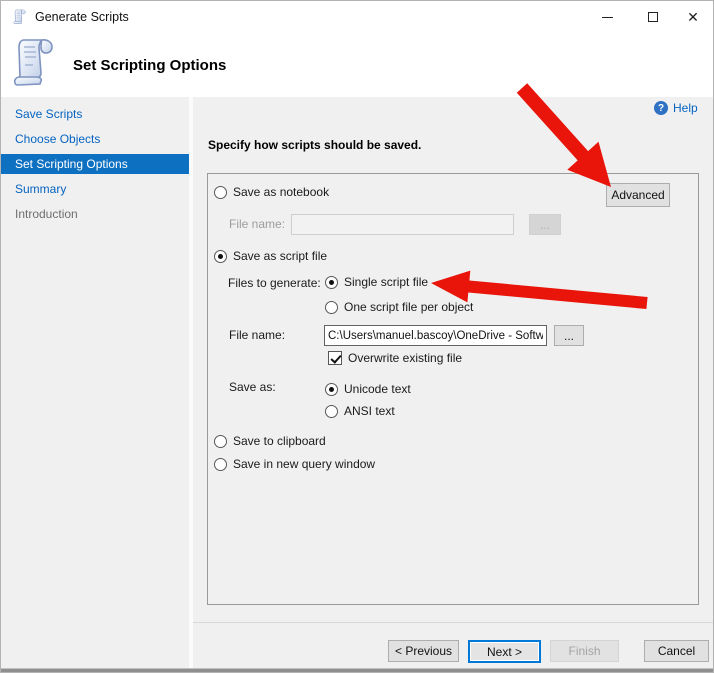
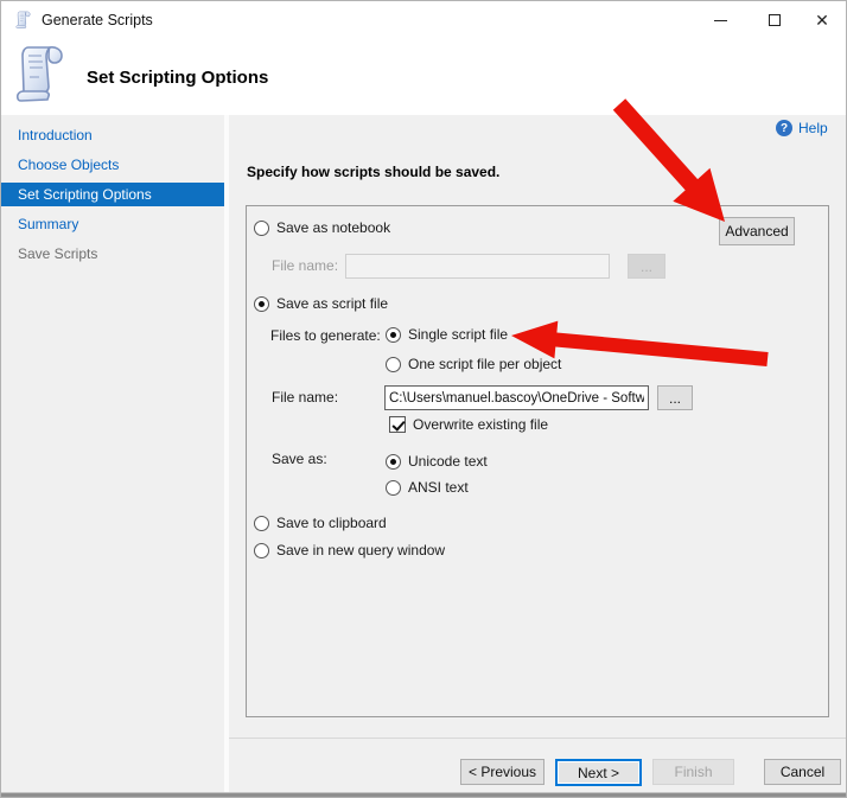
  Generate Scripts
  ✕
  Set Scripting Options
- Save Scripts
+ Introduction
  Choose Objects
  Set Scripting Options
  Summary
- Introduction
+ Save Scripts
  ?
  Help
  Specify how scripts should be saved.
  Save as notebook
  File name:
  ...
  Advanced
  Save as script file
  Files to generate:
  Single script file
  One script file per object
  File name:
  C:\Users\manuel.bascoy\OneDrive - Softw
  ...
  Overwrite existing file
  Save as:
  Unicode text
  ANSI text
  Save to clipboard
  Save in new query window
  < Previous
  Next >
  Finish
  Cancel
